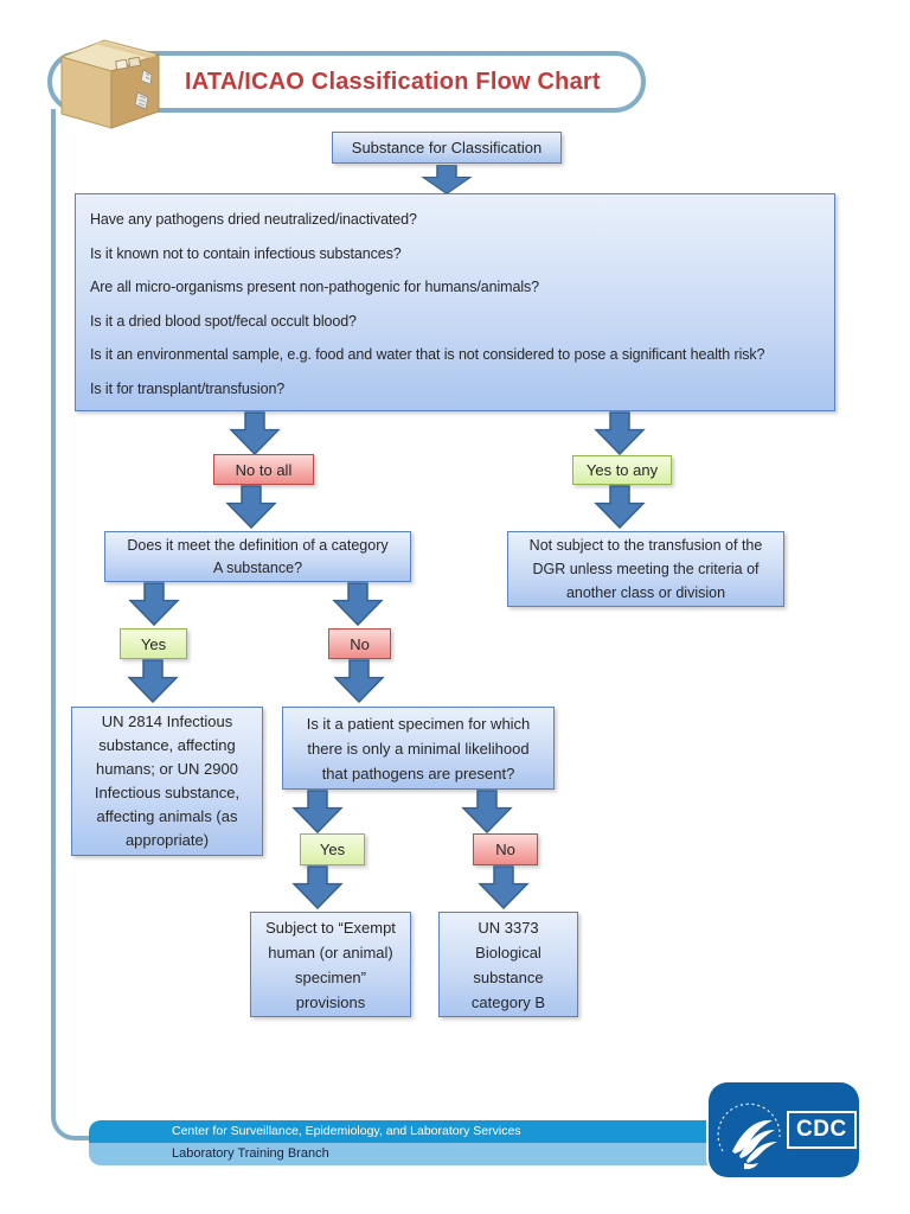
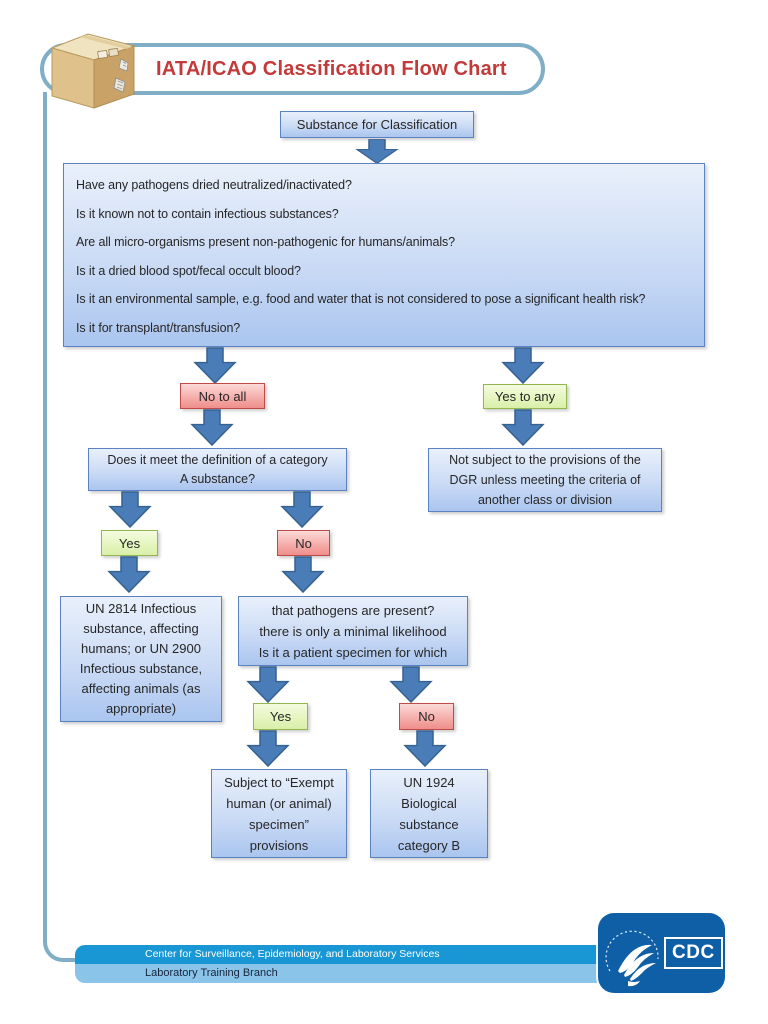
  IATA/ICAO Classification Flow Chart
  Substance for Classification
  Have any pathogens dried neutralized/inactivated?
  Is it known not to contain infectious substances?
  Are all micro-organisms present non-pathogenic for humans/animals?
  Is it a dried blood spot/fecal occult blood?
  Is it an environmental sample, e.g. food and water that is not considered to pose a significant health risk?
  Is it for transplant/transfusion?
  No to all
  Yes to any
  Does it meet the definition of a category
  A substance?
- Not subject to the transfusion of the
+ Not subject to the provisions of the
  DGR unless meeting the criteria of
  another class or division
  Yes
  No
  UN 2814 Infectious
  substance, affecting
  humans; or UN 2900
  Infectious substance,
  affecting animals (as
  appropriate)
- Is it a patient specimen for which
+ that pathogens are present?
  there is only a minimal likelihood
- that pathogens are present?
+ Is it a patient specimen for which
  Yes
  No
  Subject to “Exempt
  human (or animal)
  specimen”
  provisions
- UN 3373
+ UN 1924
  Biological
  substance
  category B
  Center for Surveillance, Epidemiology, and Laboratory Services
  Laboratory Training Branch
  CDC
